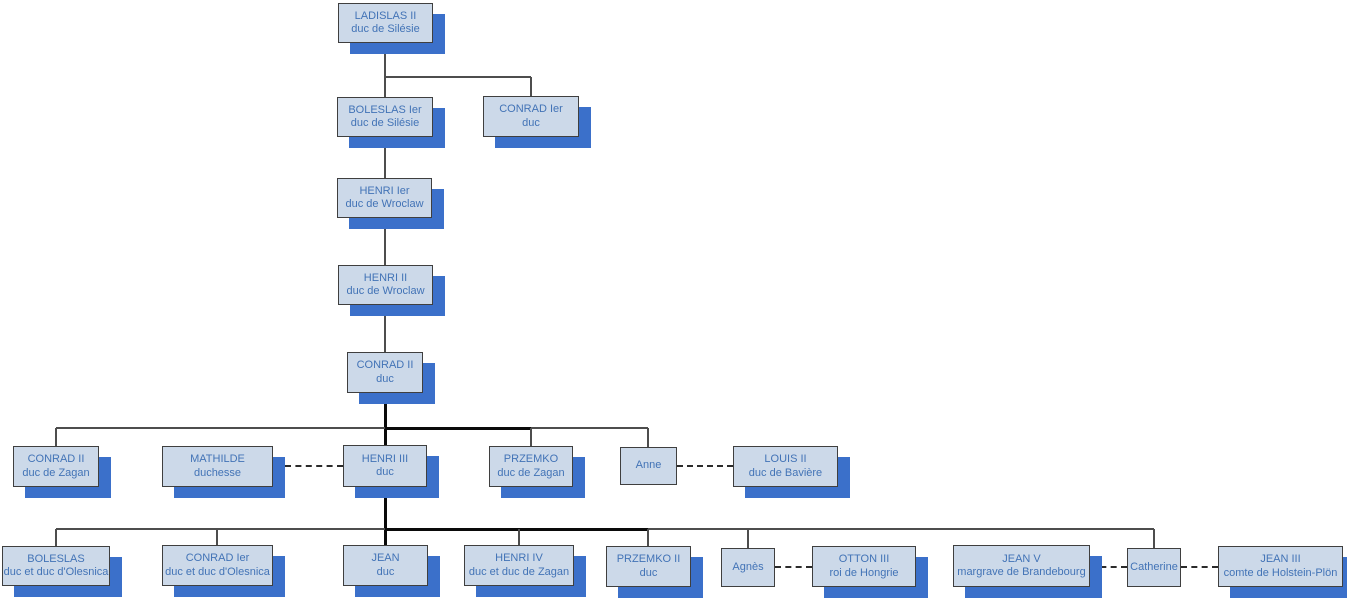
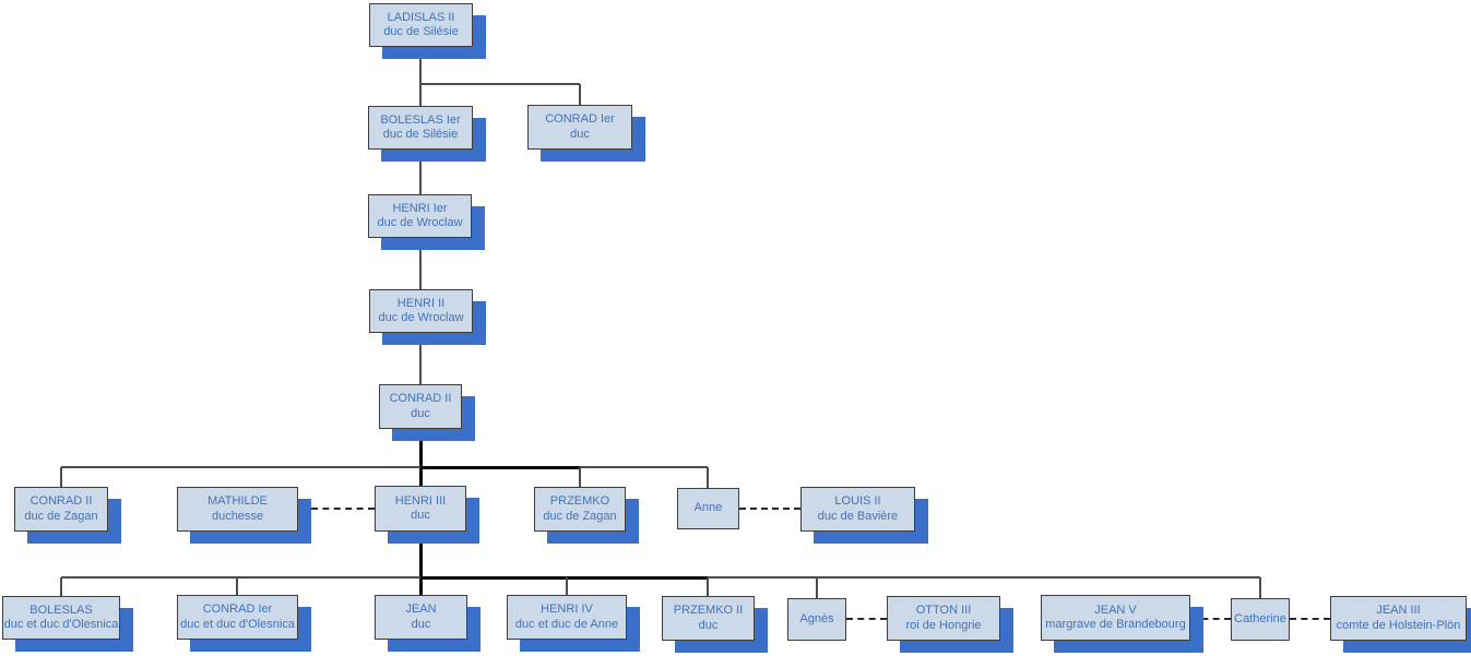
  LADISLAS II
  duc de Silésie
  BOLESLAS Ier
  duc de Silésie
  CONRAD Ier
  duc
  HENRI Ier
  duc de Wroclaw
  HENRI II
  duc de Wroclaw
  CONRAD II
  duc
  CONRAD II
  duc de Zagan
  MATHILDE
  duchesse
  HENRI III
  duc
  PRZEMKO
  duc de Zagan
  Anne
  LOUIS II
  duc de Bavière
  BOLESLAS
  duc et duc d'Olesnica
  CONRAD Ier
  duc et duc d'Olesnica
  JEAN
  duc
  HENRI IV
- duc et duc de Zagan
+ duc et duc de Anne
  PRZEMKO II
  duc
  Agnès
  OTTON III
  roi de Hongrie
  JEAN V
  margrave de Brandebourg
  Catherine
  JEAN III
  comte de Holstein-Plön
